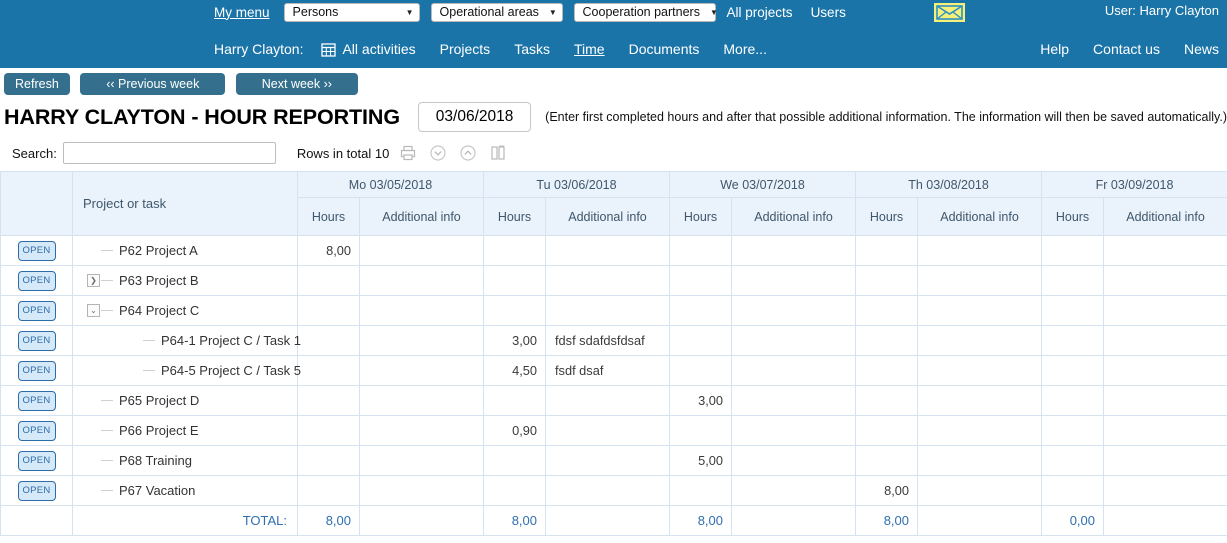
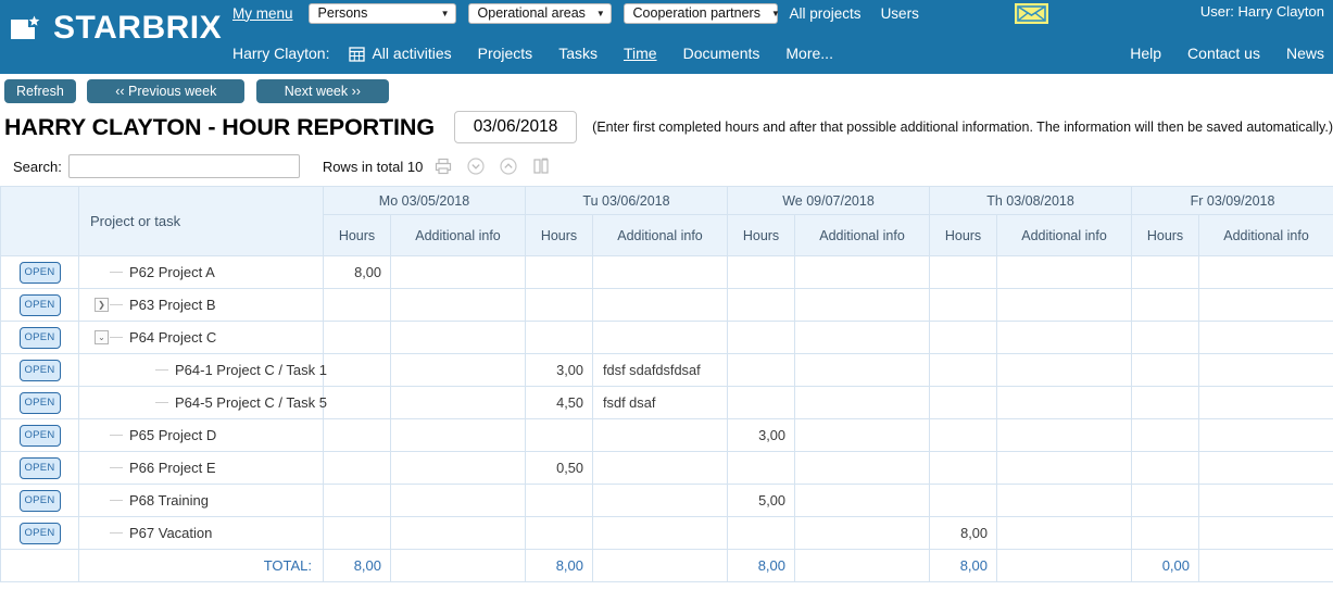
+ STARBRIX
  My menu
  Persons
  ▼
  Operational areas
  ▼
  Cooperation partners
  ▼
  All projects
  Users
  User: Harry Clayton
  Harry Clayton:
  All activities
  Projects
  Tasks
  Time
  Documents
  More...
  Help
  Contact us
  News
  Refresh ‹‹ Previous week Next week ››
  HARRY CLAYTON - HOUR REPORTING
  03/06/2018
  (Enter first completed hours and after that possible additional information. The information will then be saved automatically.)
  Search:
  Rows in total 10
- 	Project or task	Mo 03/05/2018	Tu 03/06/2018	We 03/07/2018	Th 03/08/2018	Fr 03/09/2018
+ 	Project or task	Mo 03/05/2018	Tu 03/06/2018	We 09/07/2018	Th 03/08/2018	Fr 03/09/2018
  Hours	Additional info	Hours	Additional info	Hours	Additional info	Hours	Additional info	Hours	Additional info
  OPEN	P62 Project A	8,00
  OPEN	❯ P63 Project B
  OPEN	⌄ P64 Project C
  OPEN	P64-1 Project C / Task 1			3,00	fdsf sdafdsfdsaf
  OPEN	P64-5 Project C / Task 5			4,50	fsdf dsaf
  OPEN	P65 Project D					3,00
- OPEN	P66 Project E			0,90
+ OPEN	P66 Project E			0,50
  OPEN	P68 Training					5,00
  OPEN	P67 Vacation							8,00
  	TOTAL:	8,00		8,00		8,00		8,00		0,00
